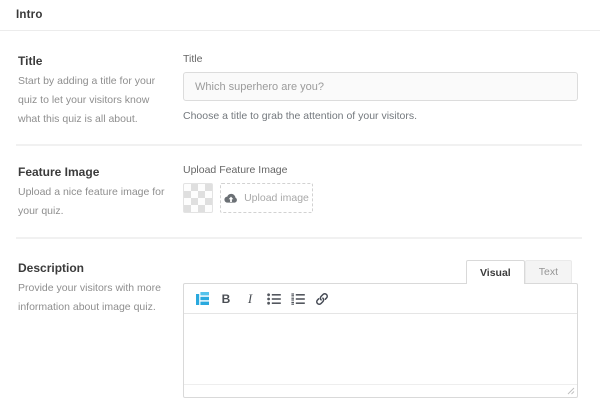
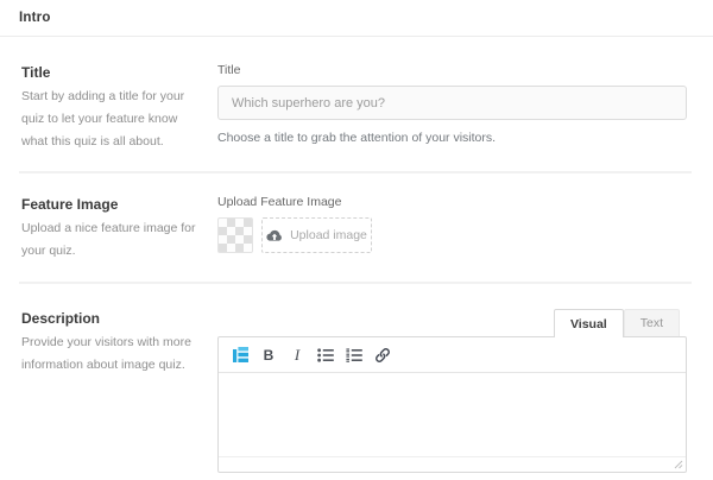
  Intro
  Title
- Start by adding a title for your quiz to let your visitors know what this quiz is all about.
+ Start by adding a title for your quiz to let your feature know what this quiz is all about.
  Title
  Which superhero are you?
  Choose a title to grab the attention of your visitors.
  Feature Image
  Upload a nice feature image for your quiz.
  Upload Feature Image
  Upload image
  Description
  Provide your visitors with more information about image quiz.
  Visual
  Text
  B
  I
